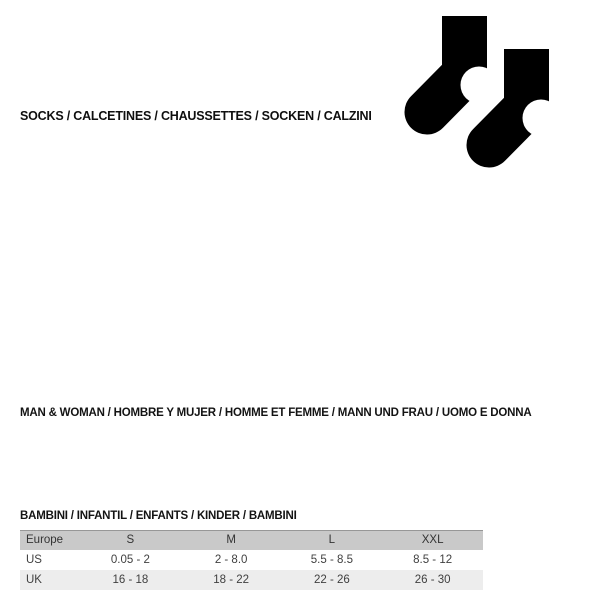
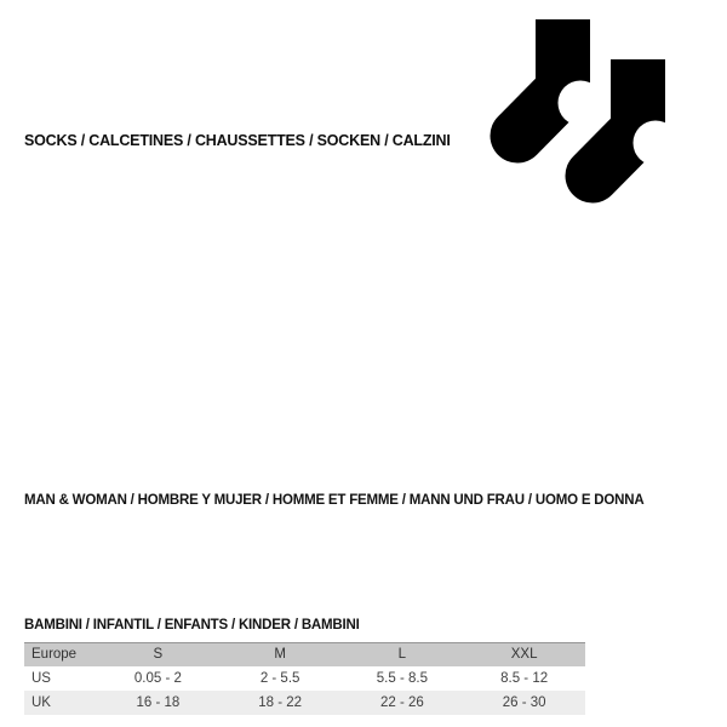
  SOCKS / CALCETINES / CHAUSSETTES / SOCKEN / CALZINI
  MAN & WOMAN / HOMBRE Y MUJER / HOMME ET FEMME / MANN UND FRAU / UOMO E DONNA
  BAMBINI / INFANTIL / ENFANTS / KINDER / BAMBINI
  Europe	S	M	L	XXL
- US	0.05 - 2	2 - 8.0	5.5 - 8.5	8.5 - 12
+ US	0.05 - 2	2 - 5.5	5.5 - 8.5	8.5 - 12
  UK	16 - 18	18 - 22	22 - 26	26 - 30
